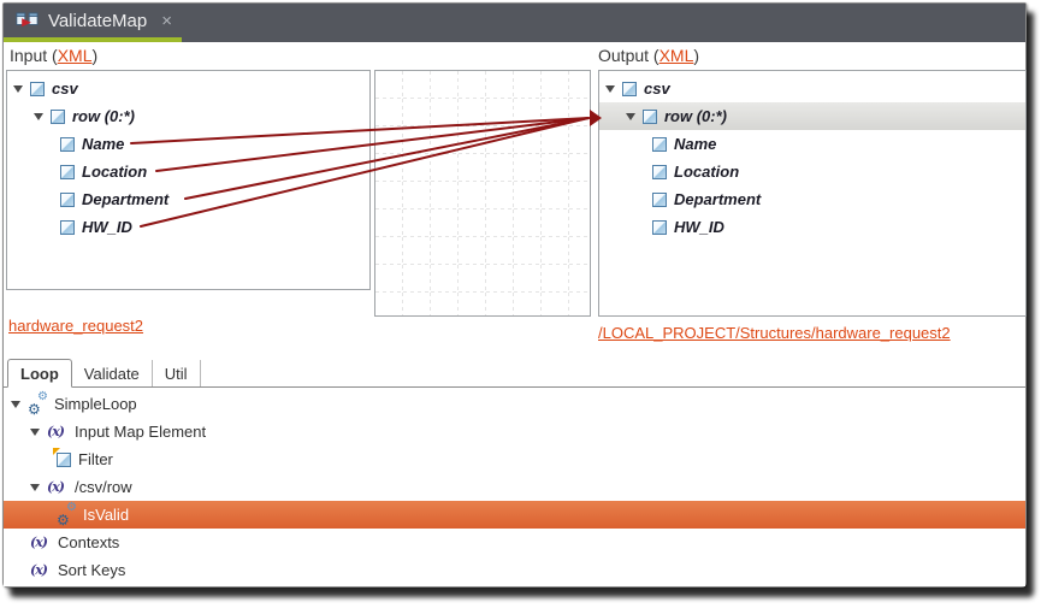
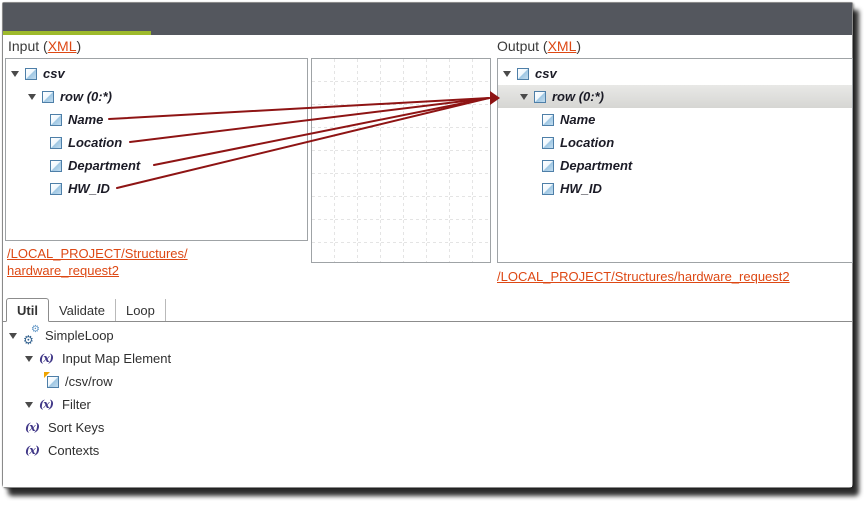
- ValidateMap
- ×
  Input (XML)
  Output (XML)
  csv
  row (0:*)
  Name
  Location
  Department
  HW_ID
  csv
  row (0:*)
  Name
  Location
  Department
  HW_ID
+ /LOCAL_PROJECT/Structures/
  hardware_request2
  /LOCAL_PROJECT/Structures/hardware_request2
- Loop
+ Util
  Validate
- Util
+ Loop
  SimpleLoop
  (x)
  Input Map Element
- Filter
+ /csv/row
  (x)
- /csv/row
+ Filter
- IsValid
  (x)
- Contexts
+ Sort Keys
  (x)
- Sort Keys
+ Contexts
